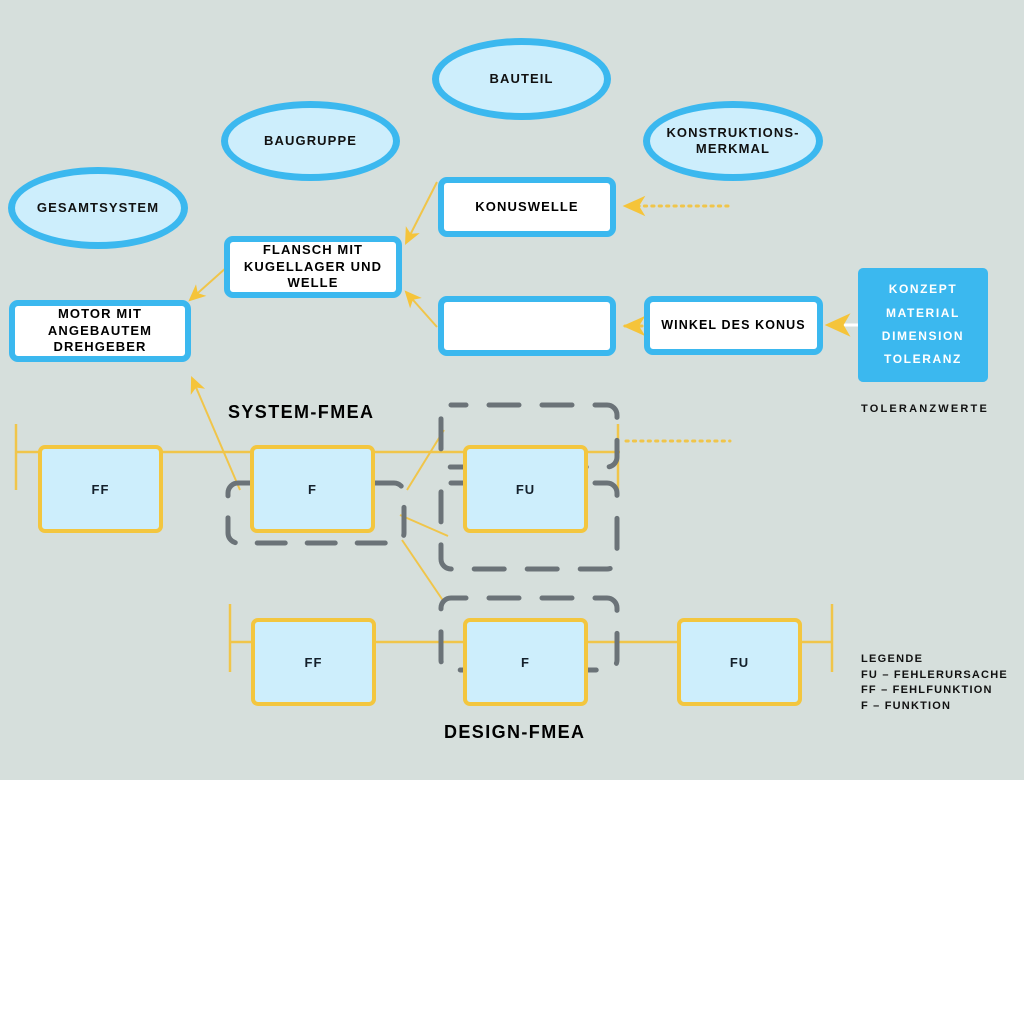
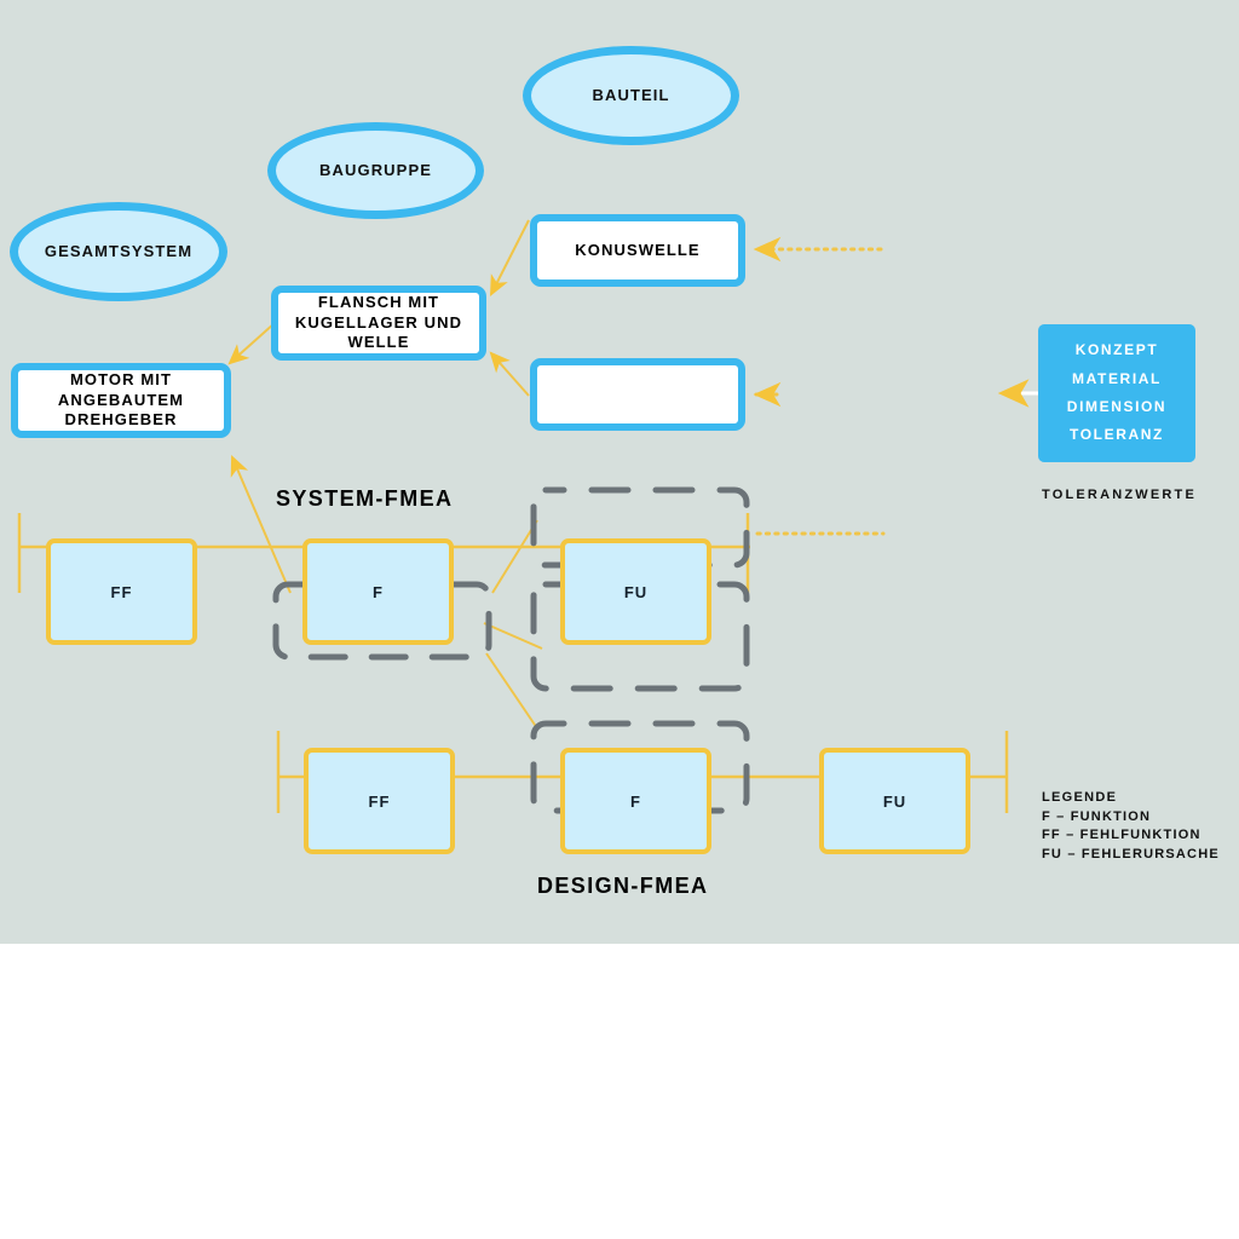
  GESAMTSYSTEM
  BAUGRUPPE
  BAUTEIL
- KONSTRUKTIONS-
- MERKMAL
  KONUSWELLE
  FLANSCH MIT
  KUGELLAGER UND
  WELLE
  MOTOR MIT
  ANGEBAUTEM
  DREHGEBER
- WINKEL DES KONUS
  KONZEPT
  MATERIAL
  DIMENSION
  TOLERANZ
  TOLERANZWERTE
  SYSTEM-FMEA
  FF
  F
  FU
  FF
  F
  FU
  DESIGN-FMEA
  LEGENDE
- FU – FEHLERURSACHE
+ F – FUNKTION
  FF – FEHLFUNKTION
- F – FUNKTION
+ FU – FEHLERURSACHE
